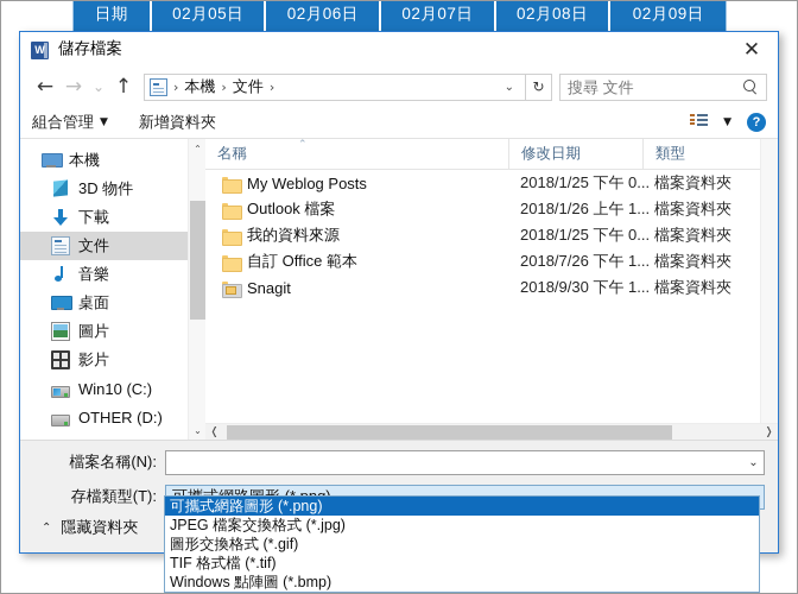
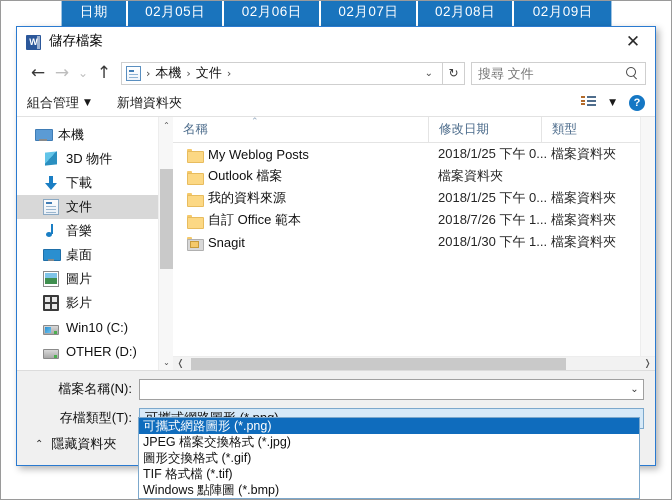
  日期
  02月05日
  02月06日
  02月07日
  02月08日
  02月09日
  W
  儲存檔案
  ✕
  ←
  →
  ⌄
  ↑
  ›
  本機
  ›
  文件
  ›
  ⌄
  ↻
  搜尋 文件
  組合管理
  ▼
  新增資料夾
  ▼
  ?
  本機
  3D 物件
  下載
  文件
  音樂
  桌面
  圖片
  影片
  Win10 (C:)
  OTHER (D:)
  ⌃
  ⌄
  名稱
  ⌃
  修改日期
  類型
  My Weblog Posts
  2018/1/25 下午 0...
  檔案資料夾
  Outlook 檔案
- 2018/1/26 上午 1...
  檔案資料夾
  我的資料來源
  2018/1/25 下午 0...
  檔案資料夾
  自訂 Office 範本
  2018/7/26 下午 1...
  檔案資料夾
  Snagit
- 2018/9/30 下午 1...
+ 2018/1/30 下午 1...
  檔案資料夾
  ❬
  ❭
  檔案名稱(N):
  ⌄
  存檔類型(T):
  ⌃
  隱藏資料夾
  可攜式網路圖形 (*.png)
  JPEG 檔案交換格式 (*.jpg)
  圖形交換格式 (*.gif)
  TIF 格式檔 (*.tif)
  Windows 點陣圖 (*.bmp)
